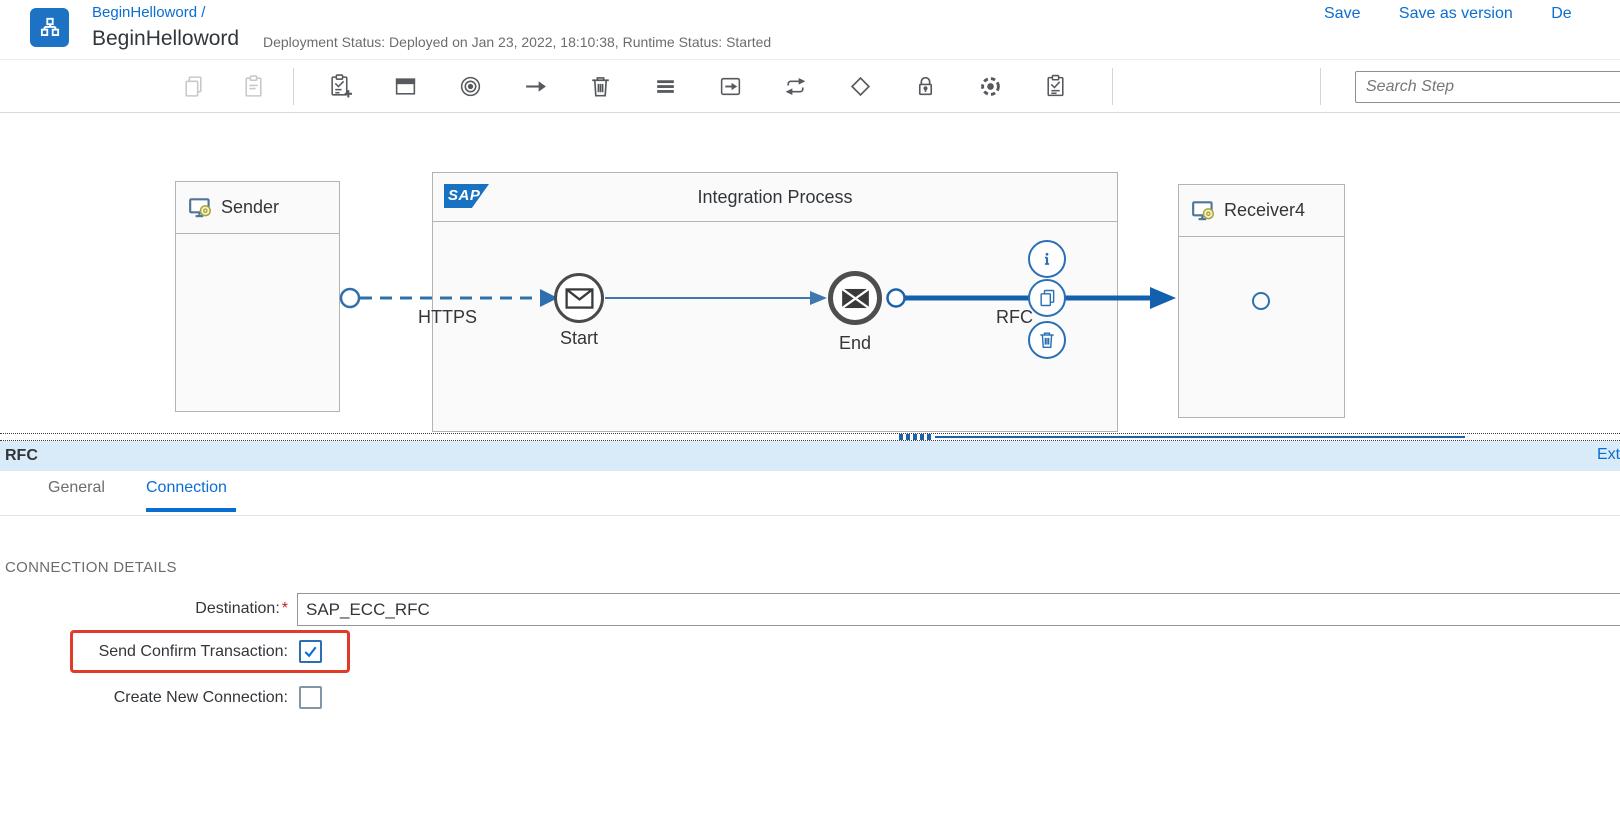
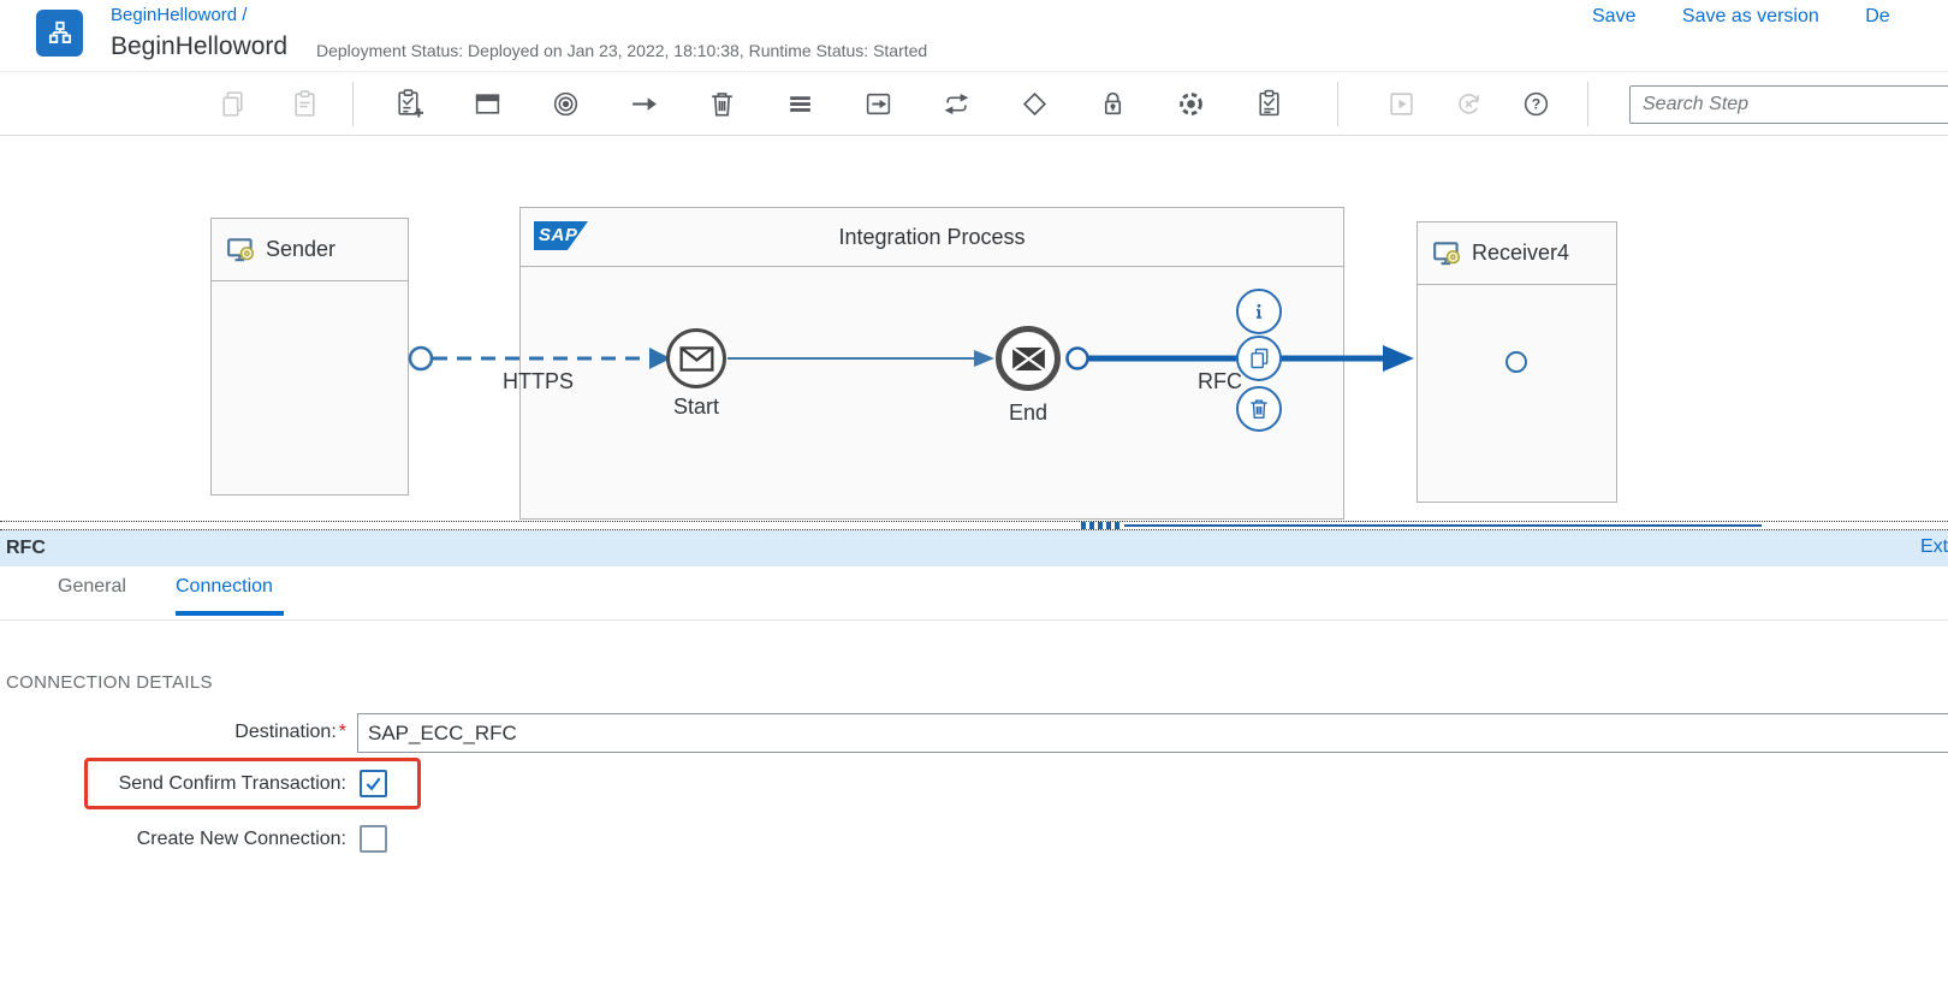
  BeginHelloword /
  BeginHelloword
  Deployment Status: Deployed on Jan 23, 2022, 18:10:38, Runtime Status: Started
  Save Save as version De
+ ?
  Search Step
  Sender
  SAP
  Integration Process
  Receiver4
  HTTPS
  RFC
  Start
  End
  RFC
  Ext
  General
  Connection
  CONNECTION DETAILS
  Destination:*
  SAP_ECC_RFC
  Send Confirm Transaction:
  Create New Connection:
